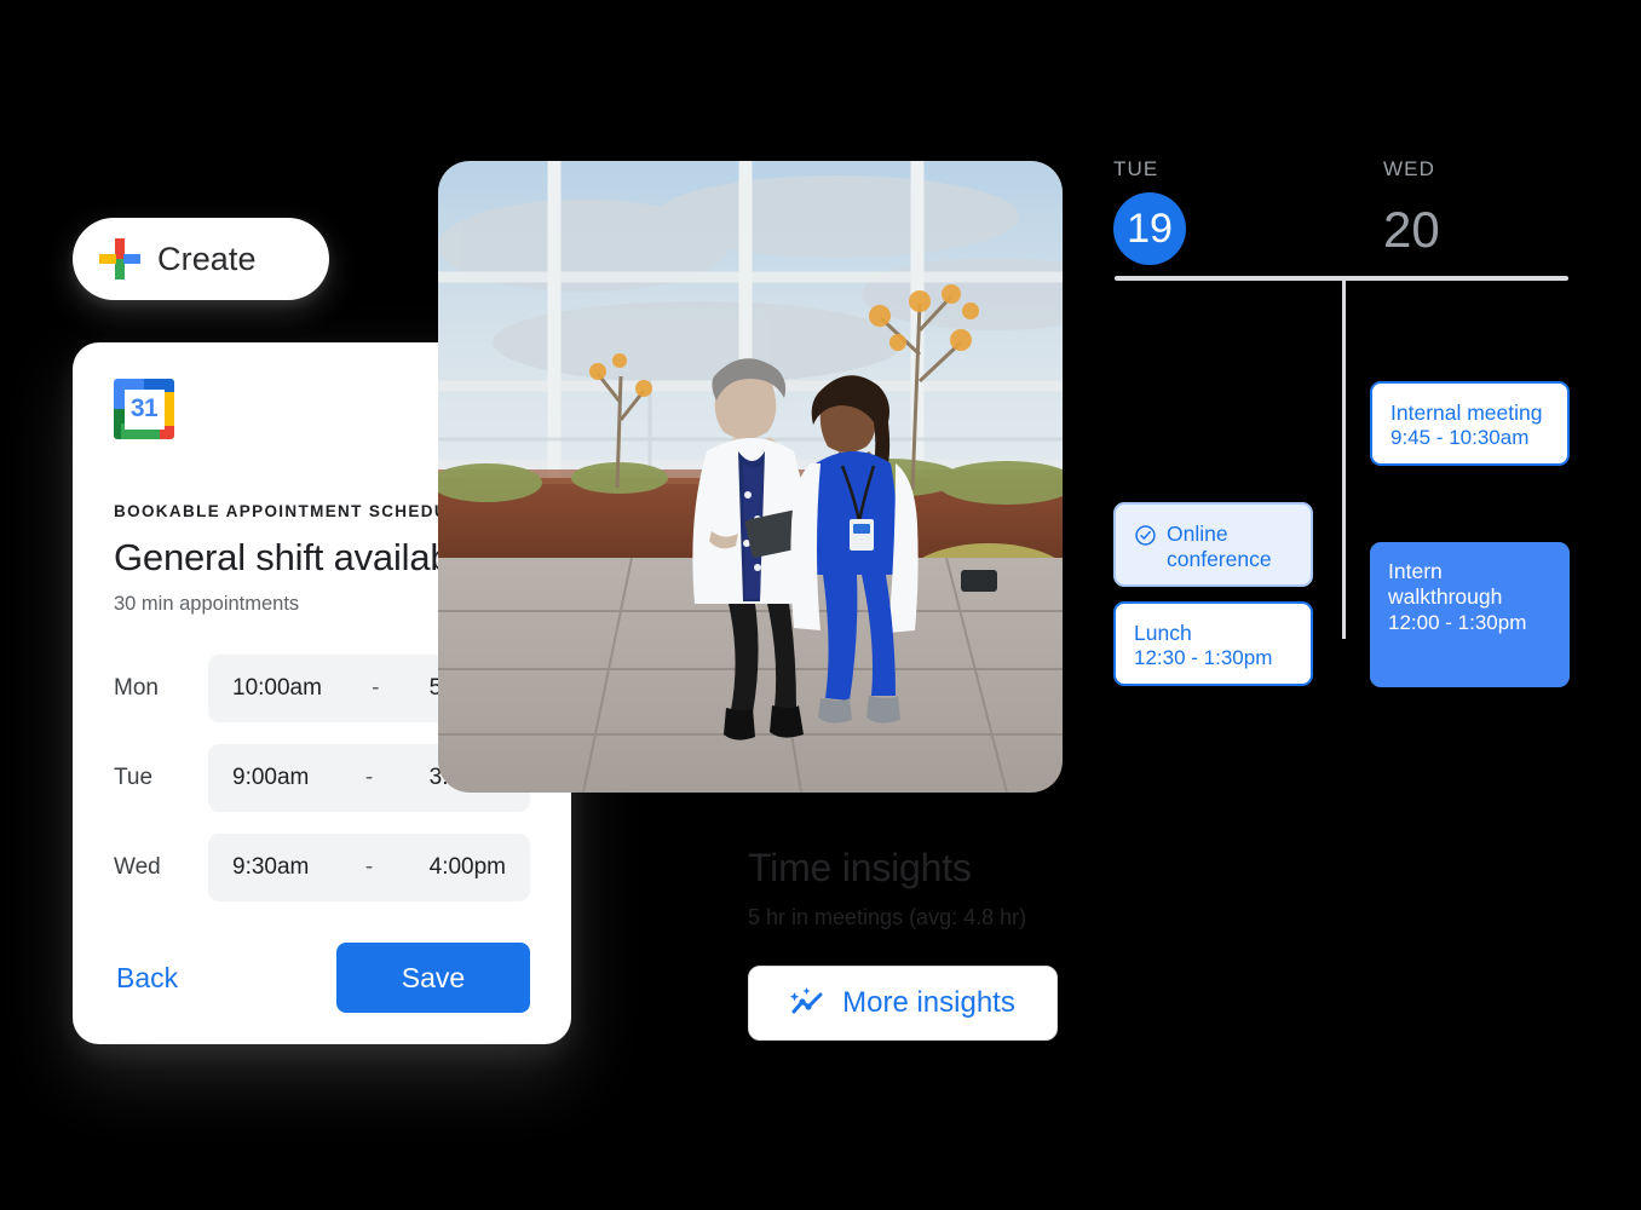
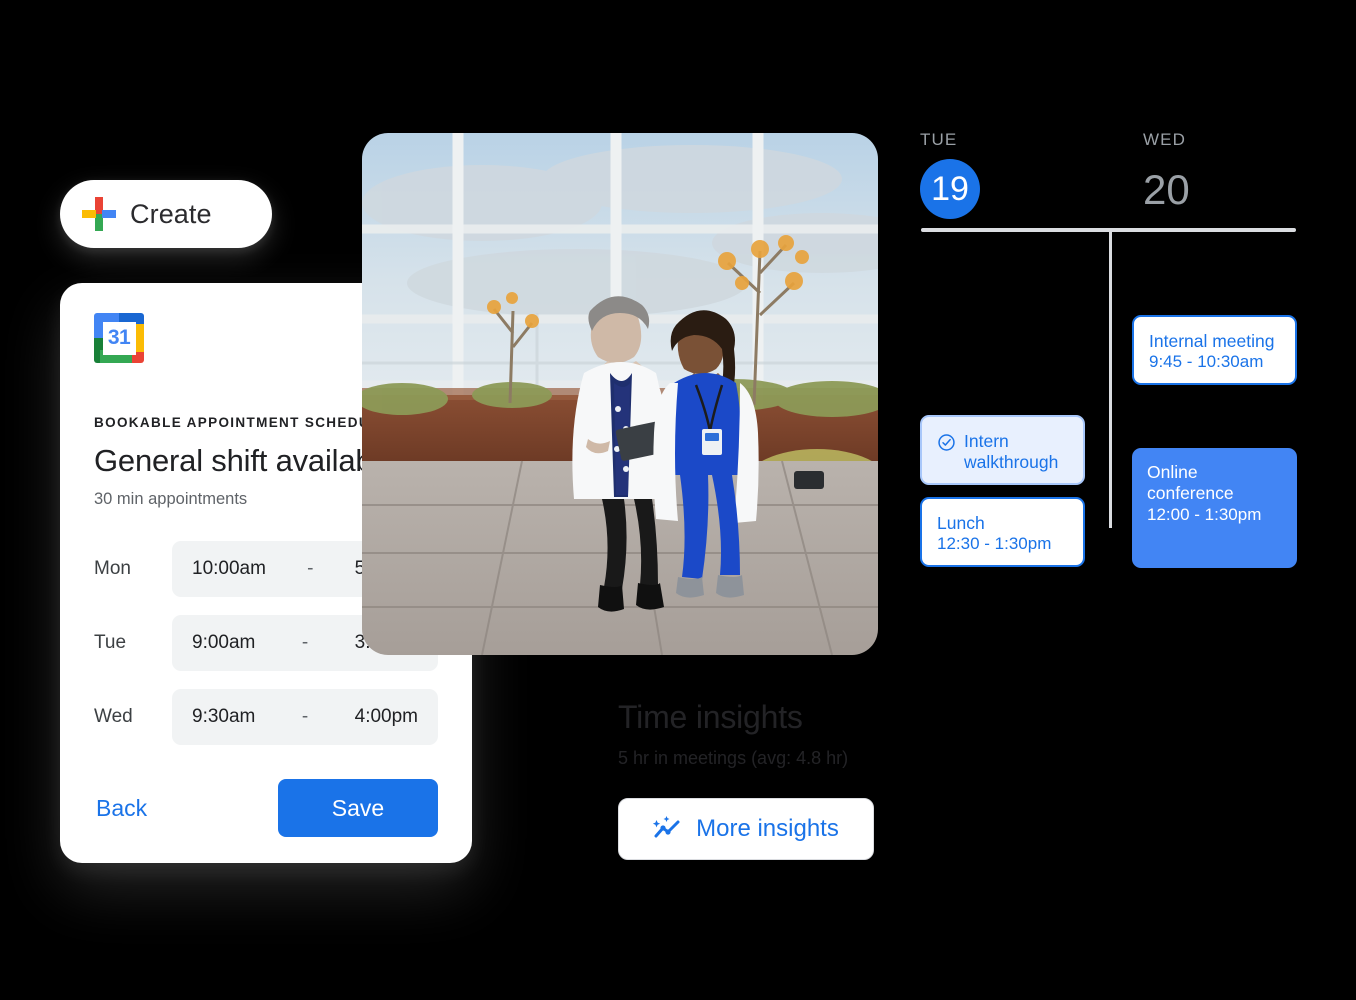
  Create
  31
  BOOKABLE APPOINTMENT SCHED
  General shift availa
  30 min appointments
  Mon
  10:00am
  -
  Tue
  9:00am
  -
  Wed
  9:30am
  -
  4:00pm
  Back
  Save
  TUE
  19
  WED
  20
- Online conference
+ Intern walkthrough
  Lunch
  12:30 - 1:30pm
  Internal meeting
  9:45 - 10:30am
- Intern walkthrough
+ Online conference
  12:00 - 1:30pm
  Time insights
  5 hr in meetings (avg: 4.8 hr)
  More insights
